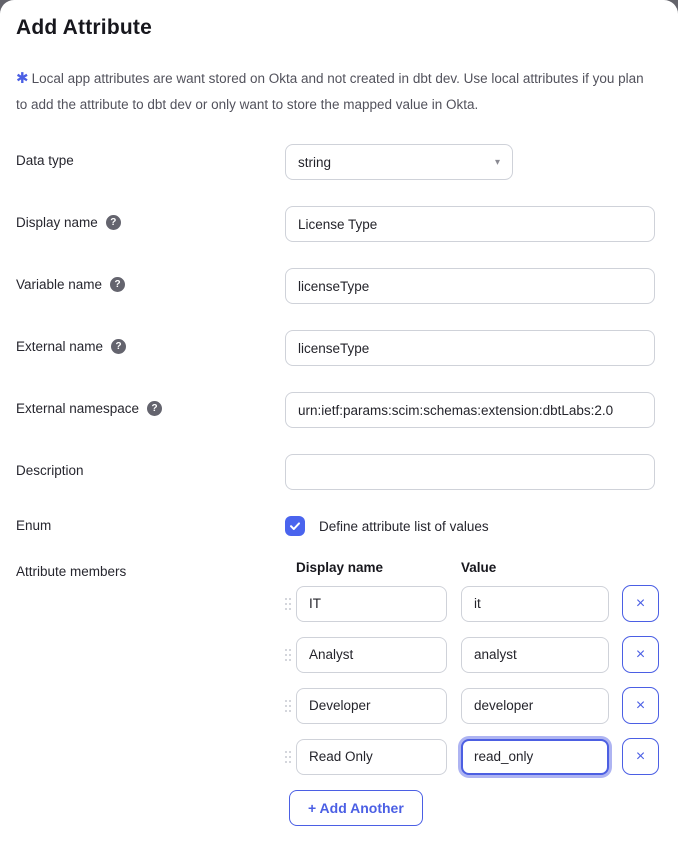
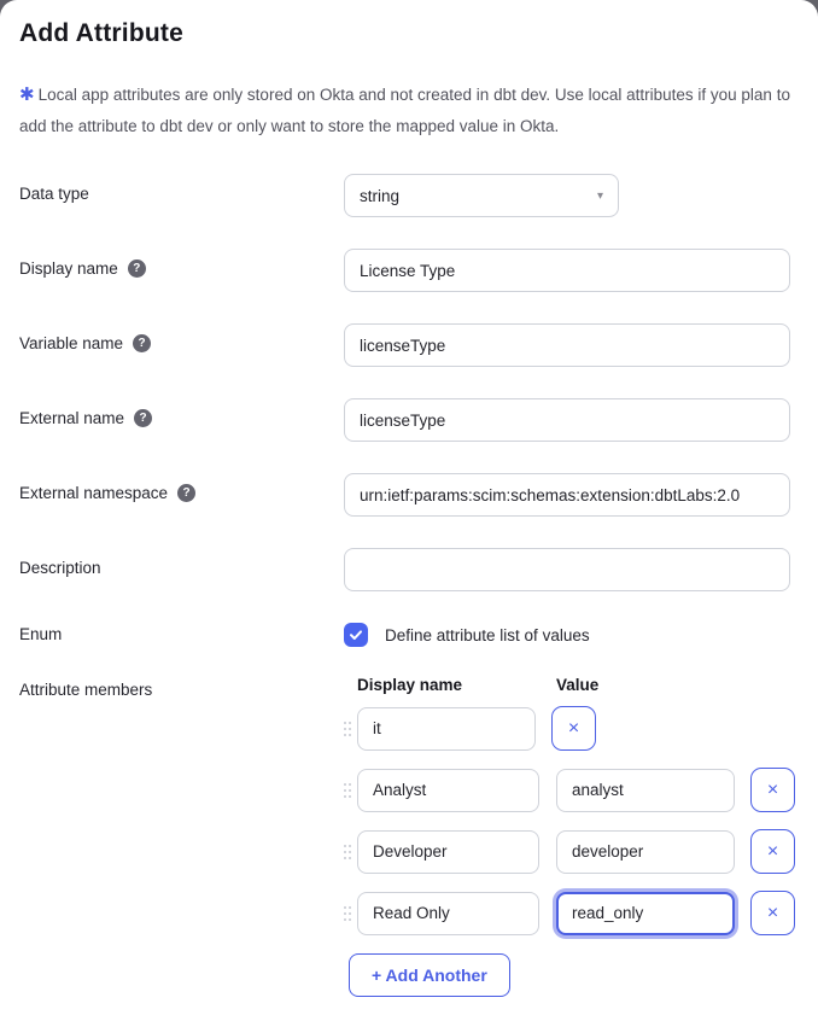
  Add Attribute
- ✱ Local app attributes are want stored on Okta and not created in dbt dev. Use local attributes if you plan to add the attribute to dbt dev or only want to store the mapped value in Okta.
+ ✱ Local app attributes are only stored on Okta and not created in dbt dev. Use local attributes if you plan to add the attribute to dbt dev or only want to store the mapped value in Okta.
  Data type
  string
  ▾
  Display name
  ?
  License Type
  Variable name
  ?
  licenseType
  External name
  ?
  licenseType
  External namespace
  ?
  urn:ietf:params:scim:schemas:extension:dbtLabs:2.0
  Description
  Enum
  Define attribute list of values
  Attribute members
  Display name
  Value
- IT
  it
  ×
  Analyst
  analyst
  ×
  Developer
  developer
  ×
  Read Only
  read_only
  ×
  + Add Another
